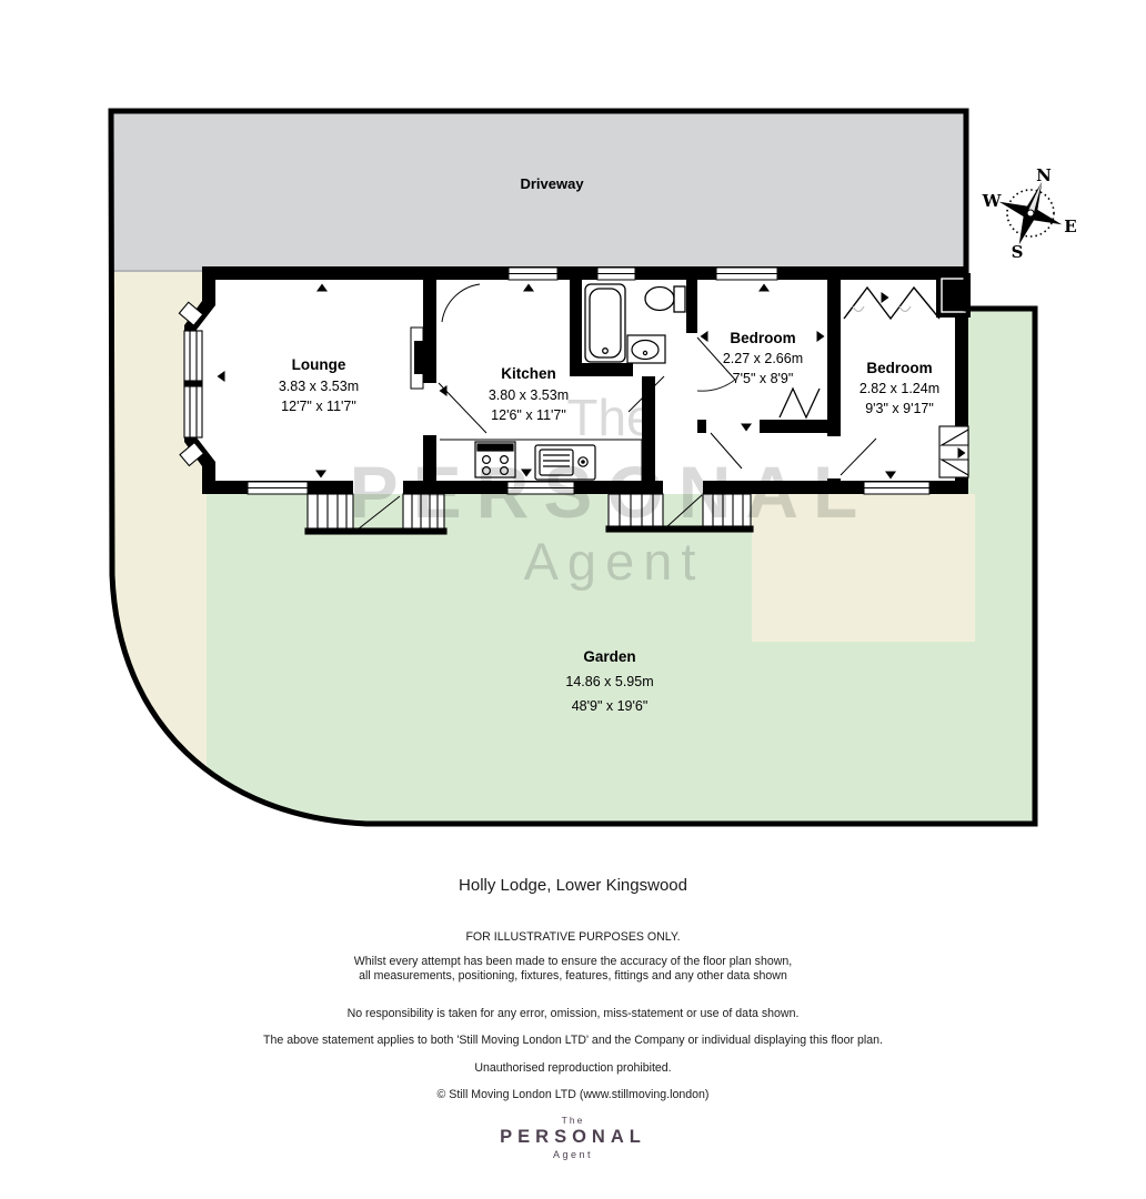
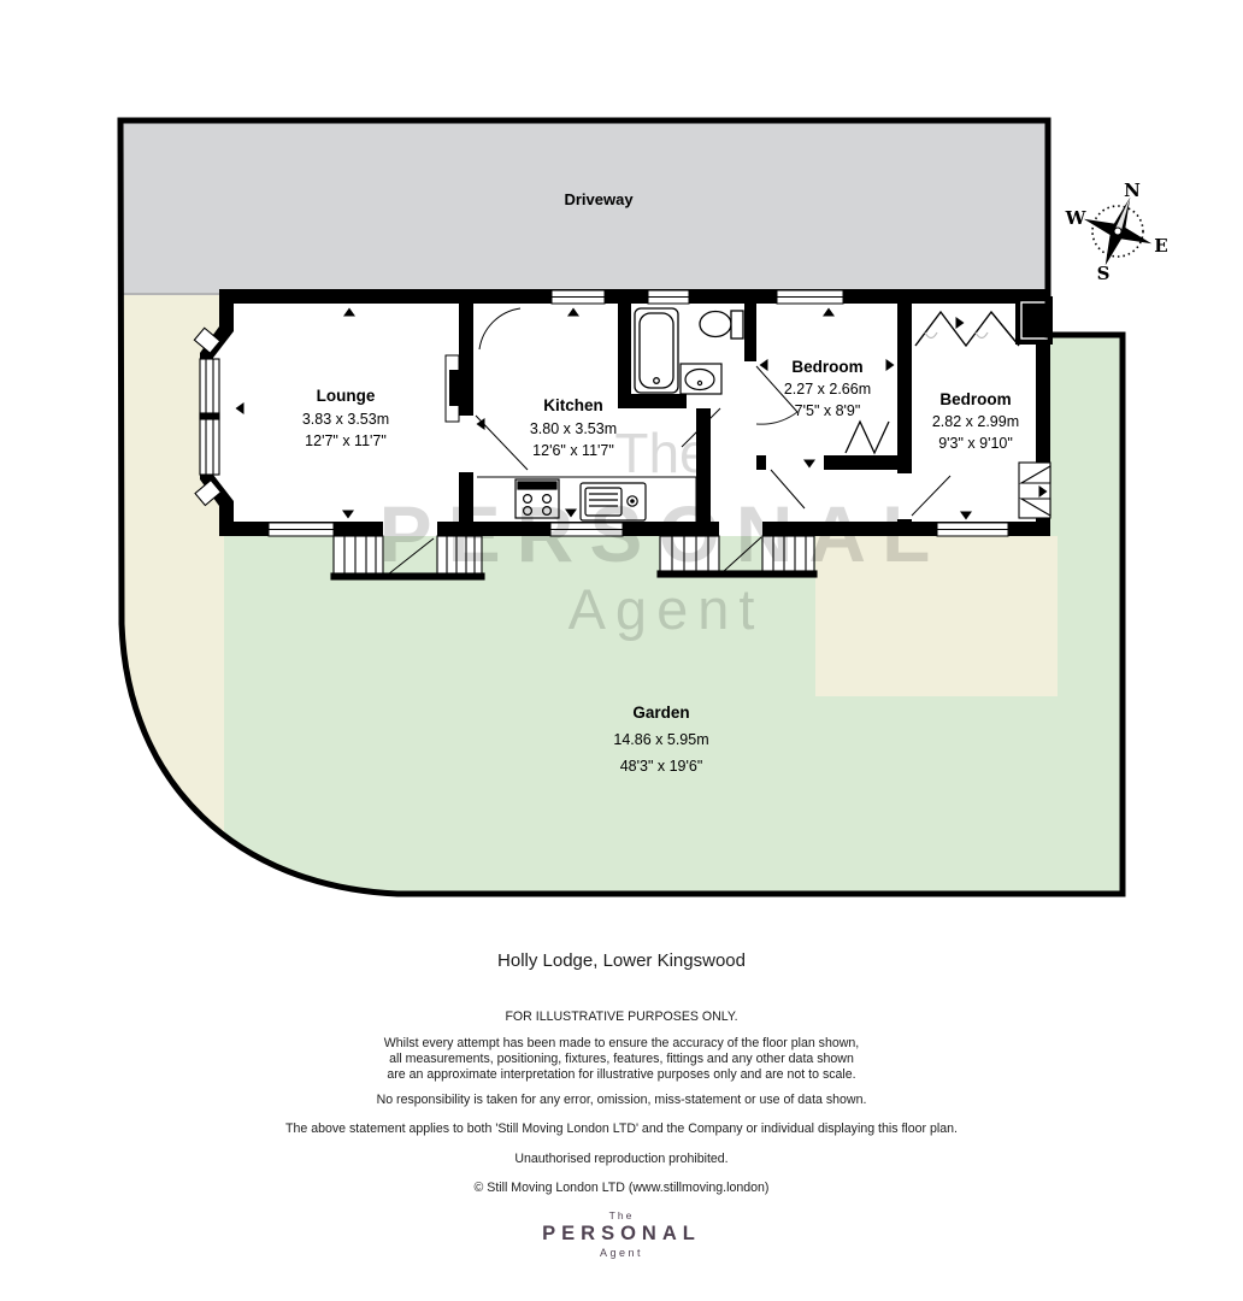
  Driveway
  Lounge
  3.83 x 3.53m
  12'7" x 11'7"
  Kitchen
  3.80 x 3.53m
  12'6" x 11'7"
  Bedroom
  2.27 x 2.66m
  7'5" x 8'9"
  Bedroom
- 2.82 x 1.24m
+ 2.82 x 2.99m
- 9'3" x 9'17"
+ 9'3" x 9'10"
  Garden
  14.86 x 5.95m
- 48'9" x 19'6"
+ 48'3" x 19'6"
  N
  E
  S
  W
  The
  PERSONAL
  Agent
  Holly Lodge, Lower Kingswood
  FOR ILLUSTRATIVE PURPOSES ONLY.
  Whilst every attempt has been made to ensure the accuracy of the floor plan shown,
  all measurements, positioning, fixtures, features, fittings and any other data shown
+ are an approximate interpretation for illustrative purposes only and are not to scale.
  No responsibility is taken for any error, omission, miss-statement or use of data shown.
  The above statement applies to both 'Still Moving London LTD' and the Company or individual displaying this floor plan.
  Unauthorised reproduction prohibited.
  © Still Moving London LTD (www.stillmoving.london)
  The
  PERSONAL
  Agent
